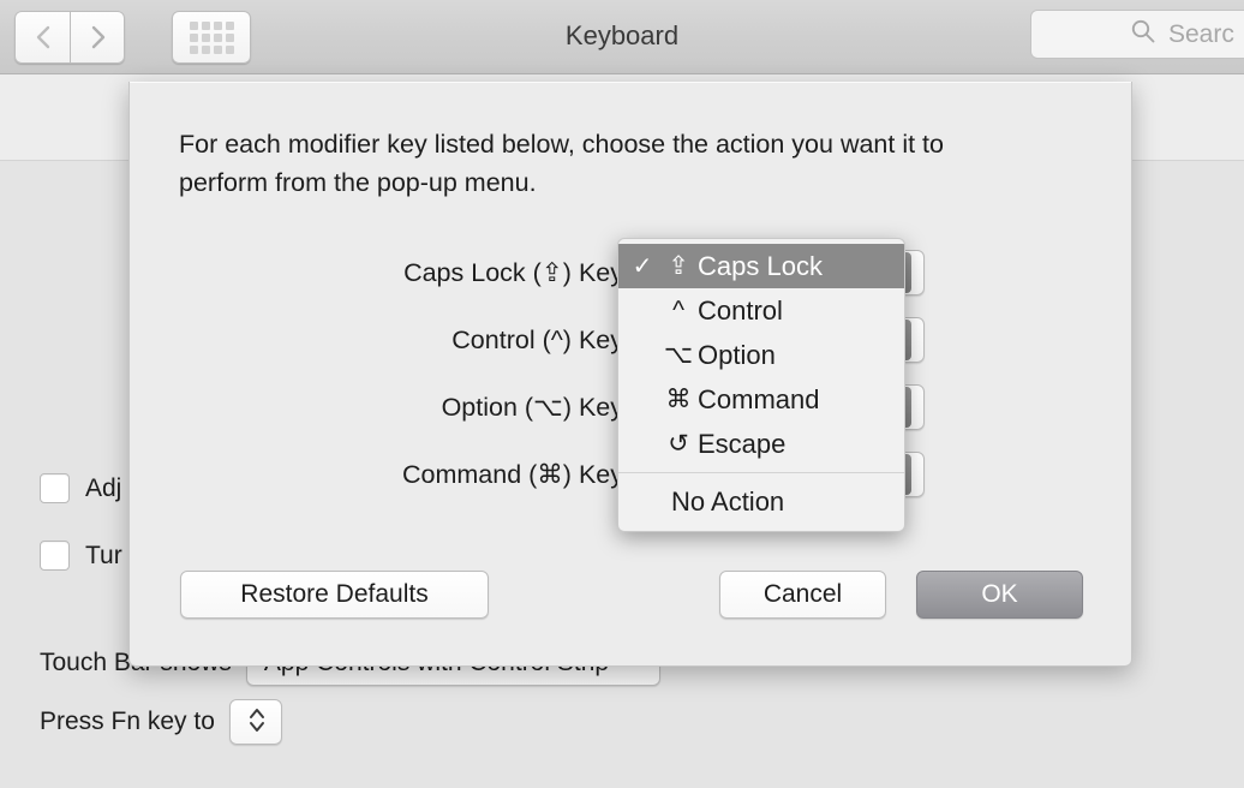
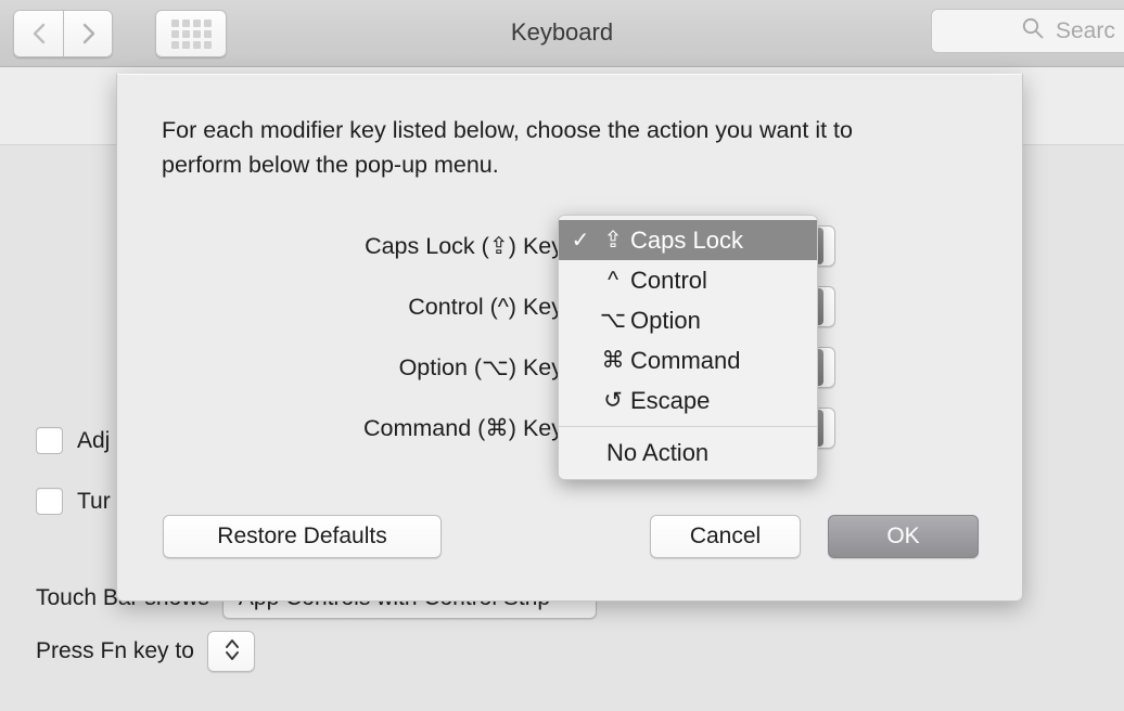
  Keyboard
  Searc
  Adj
  Tur
  Press Fn key to
- For each modifier key listed below, choose the action you want it to perform from the pop-up menu.
+ For each modifier key listed below, choose the action you want it to perform below the pop-up menu.
  Caps Lock (⇪) Ke
  Control (^) Ke
  Option (⌥) Ke
  Command (⌘) Ke
  Restore Defaults
  Cancel
  OK
  ✓
  ⇪
  Caps Lock
  ^
  Control
  ⌥
  Option
  ⌘
  Command
  ↺
  Escape
  No Action
